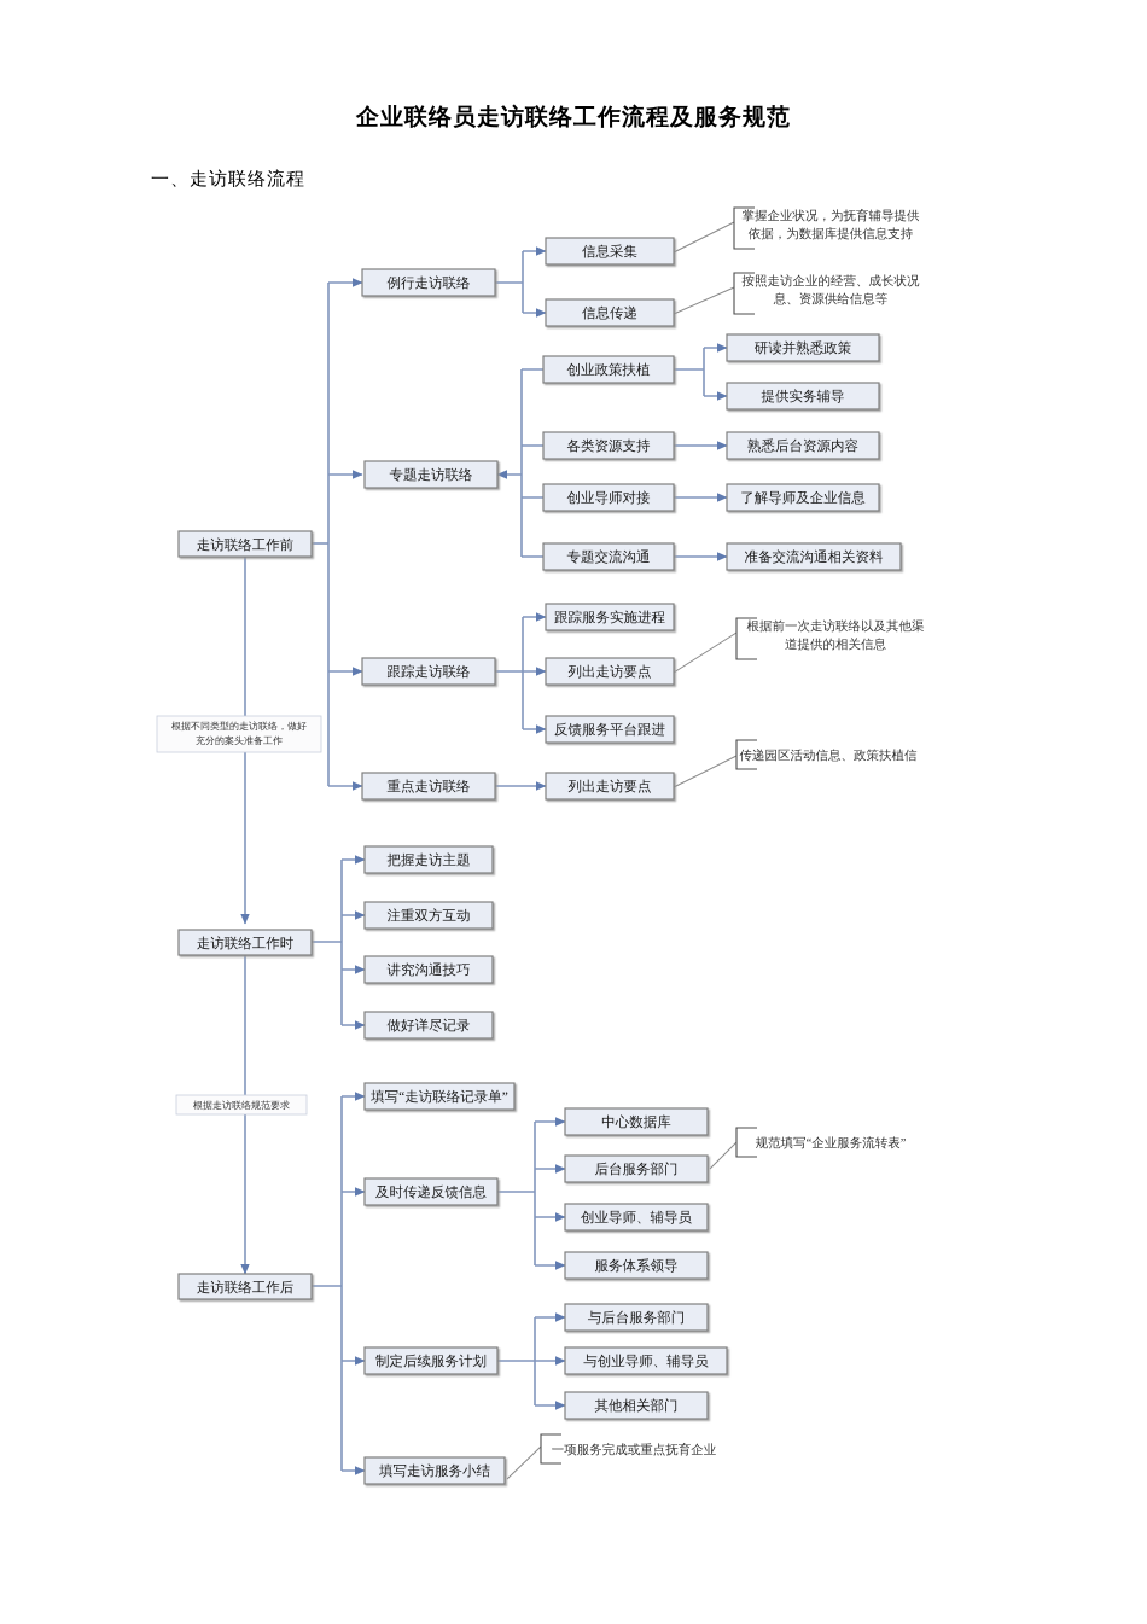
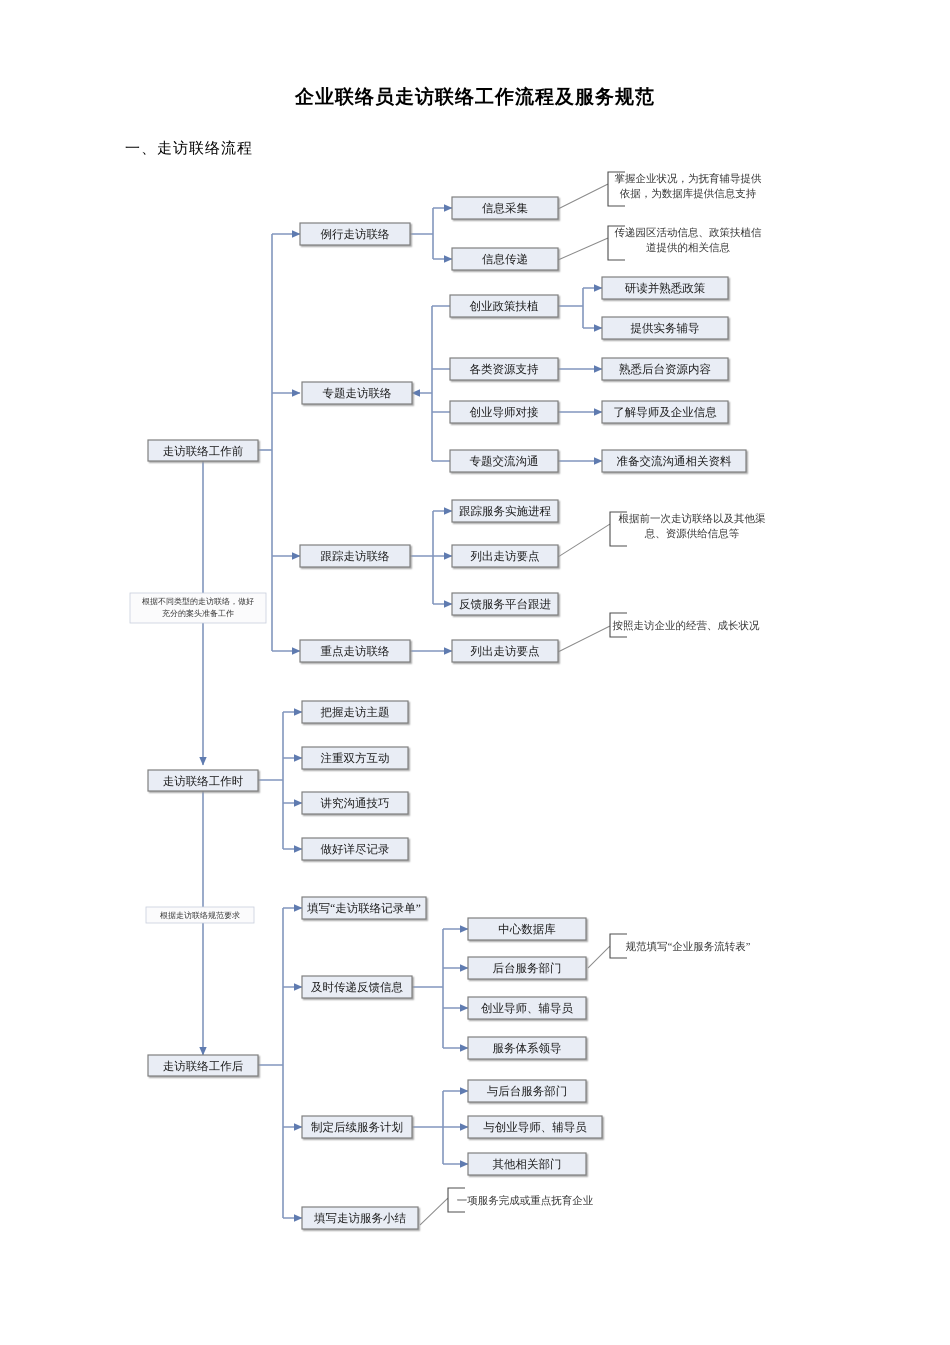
  企业联络员走访联络工作流程及服务规范
  一、走访联络流程
  走访联络工作前
  走访联络工作时
  走访联络工作后
  例行走访联络
  专题走访联络
  跟踪走访联络
  重点走访联络
  信息采集
  信息传递
  创业政策扶植
  各类资源支持
  创业导师对接
  专题交流沟通
  研读并熟悉政策
  提供实务辅导
  熟悉后台资源内容
  了解导师及企业信息
  准备交流沟通相关资料
  跟踪服务实施进程
  列出走访要点
  反馈服务平台跟进
  列出走访要点
  把握走访主题
  注重双方互动
  讲究沟通技巧
  做好详尽记录
  填写“走访联络记录单”
  及时传递反馈信息
  制定后续服务计划
  填写走访服务小结
  中心数据库
  后台服务部门
  创业导师、辅导员
  服务体系领导
  与后台服务部门
  与创业导师、辅导员
  其他相关部门
  根据不同类型的走访联络，做好
  充分的案头准备工作
  根据走访联络规范要求
  掌握企业状况，为抚育辅导提供
  依据，为数据库提供信息支持
- 按照走访企业的经营、成长状况
+ 传递园区活动信息、政策扶植信
- 息、资源供给信息等
+ 道提供的相关信息
  根据前一次走访联络以及其他渠
- 道提供的相关信息
+ 息、资源供给信息等
- 传递园区活动信息、政策扶植信
+ 按照走访企业的经营、成长状况
  规范填写“企业服务流转表”
  一项服务完成或重点抚育企业
